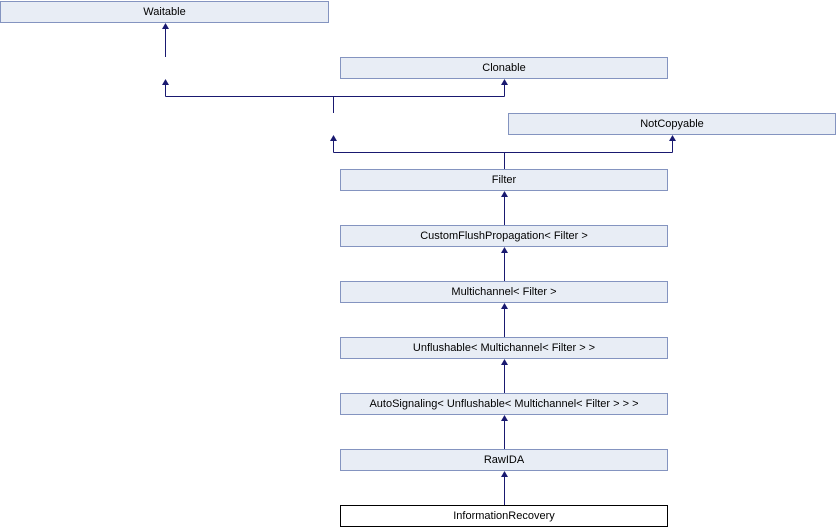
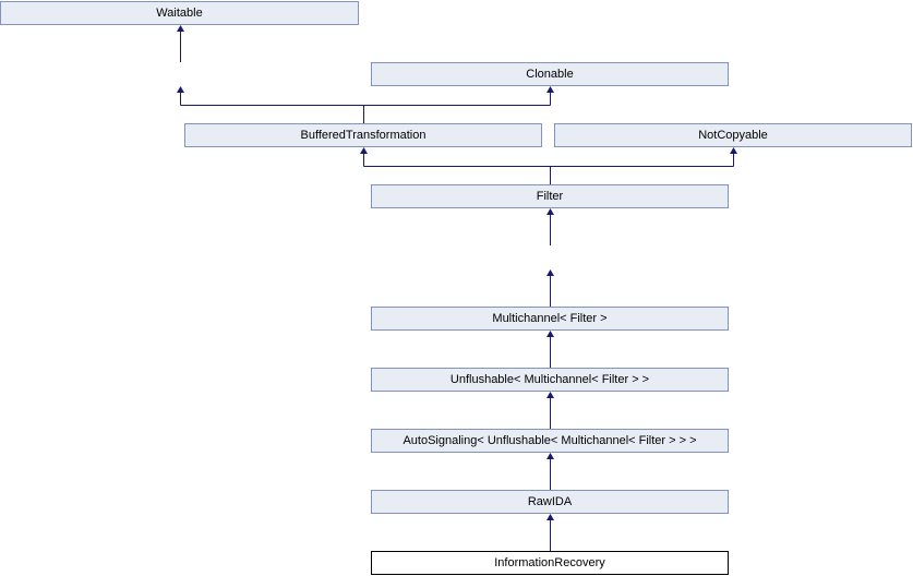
  Waitable
  Clonable
+ BufferedTransformation
  NotCopyable
  Filter
- CustomFlushPropagation< Filter >
  Multichannel< Filter >
  Unflushable< Multichannel< Filter > >
  AutoSignaling< Unflushable< Multichannel< Filter > > >
  RawIDA
  InformationRecovery
